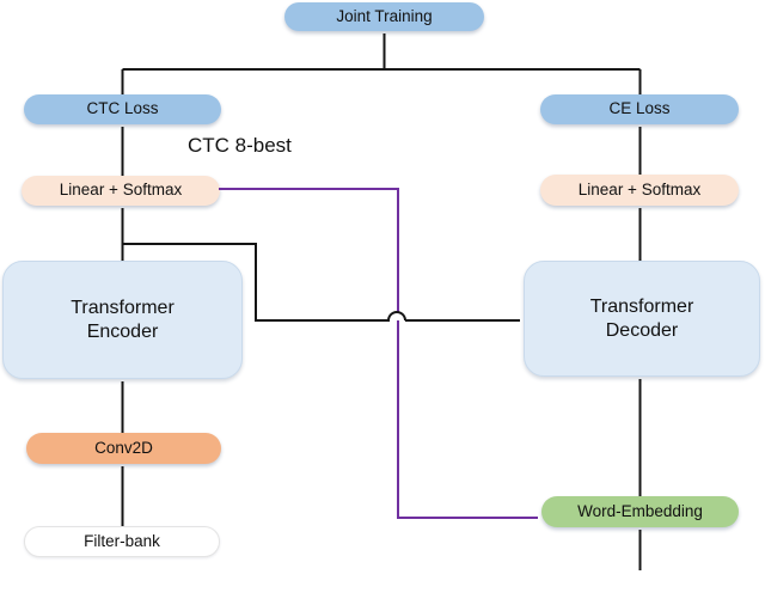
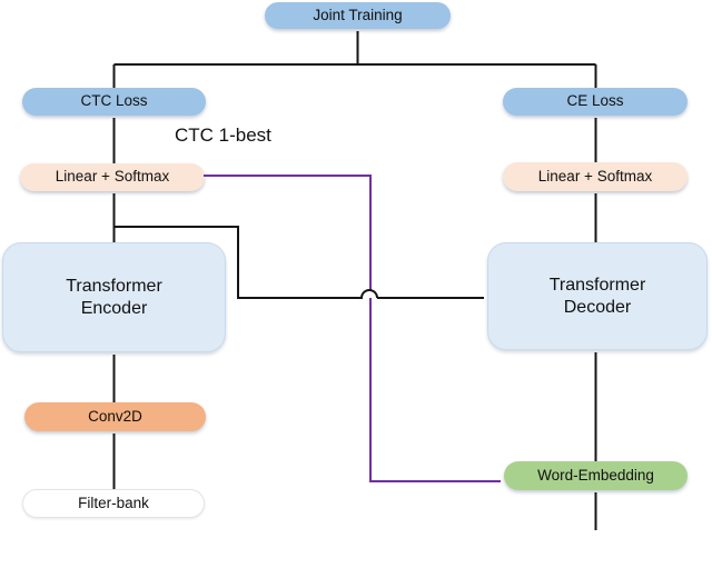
  Joint Training
  CTC Loss
  CE Loss
  Linear + Softmax
  Linear + Softmax
  Transformer
  Encoder
  Transformer
  Decoder
  Conv2D
  Filter-bank
  Word-Embedding
- CTC 8-best
+ CTC 1-best
